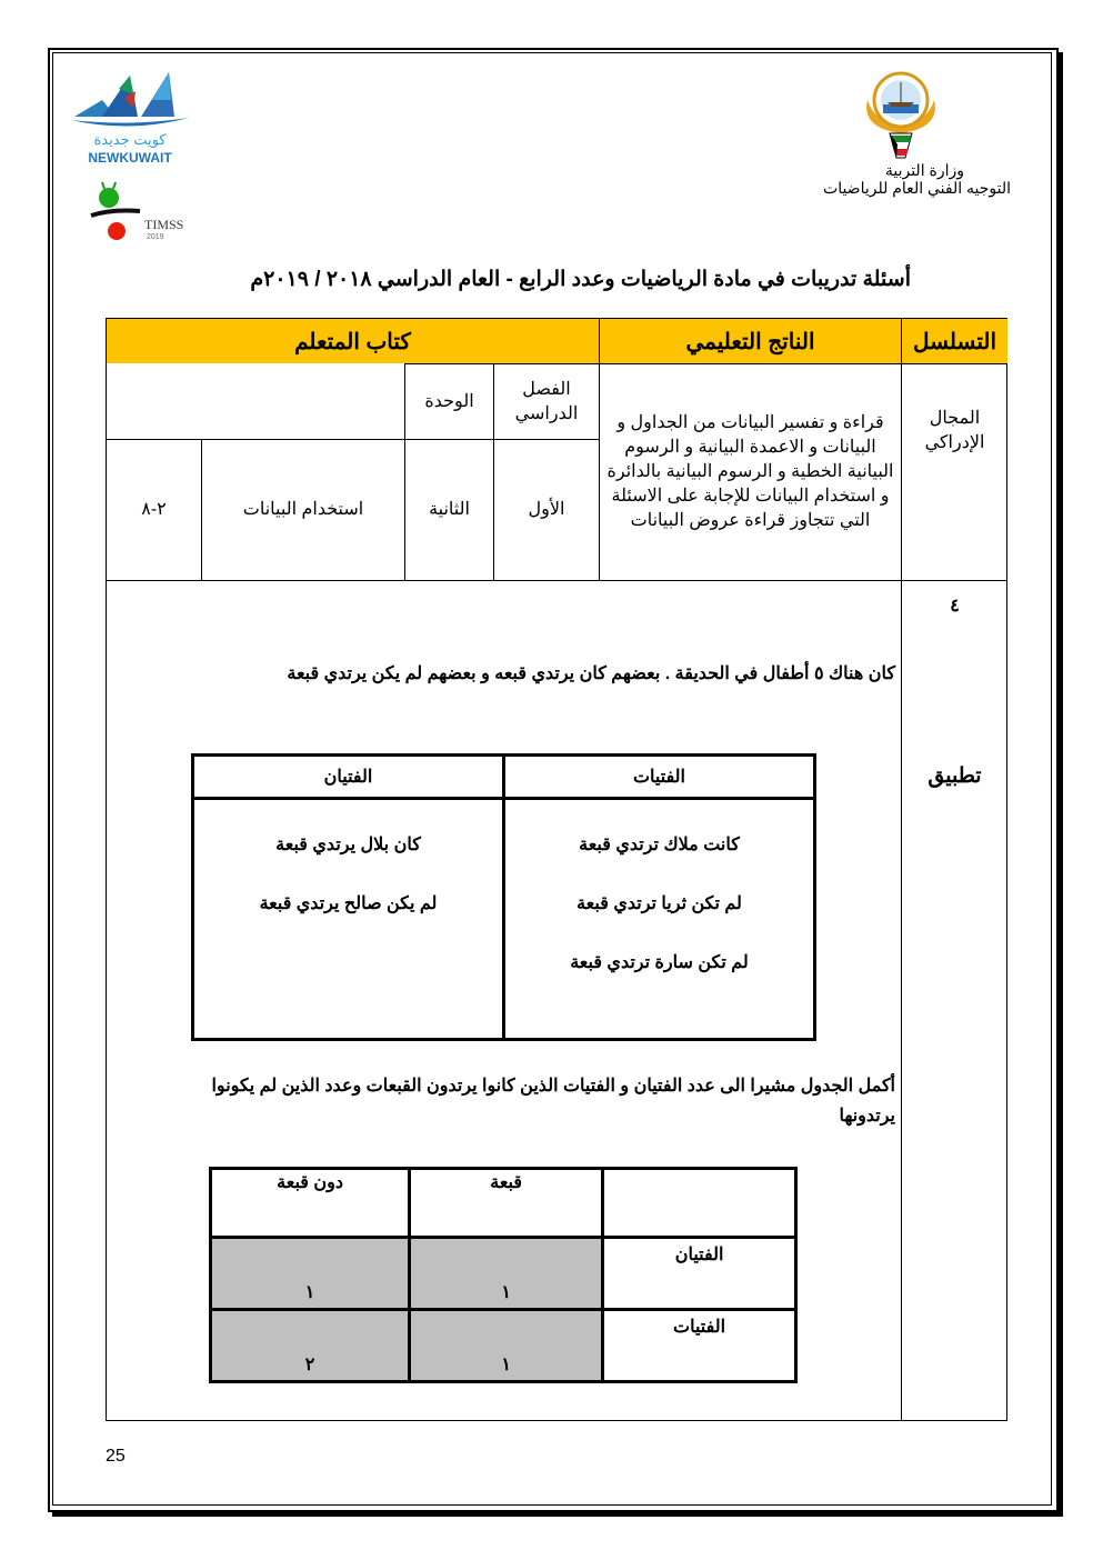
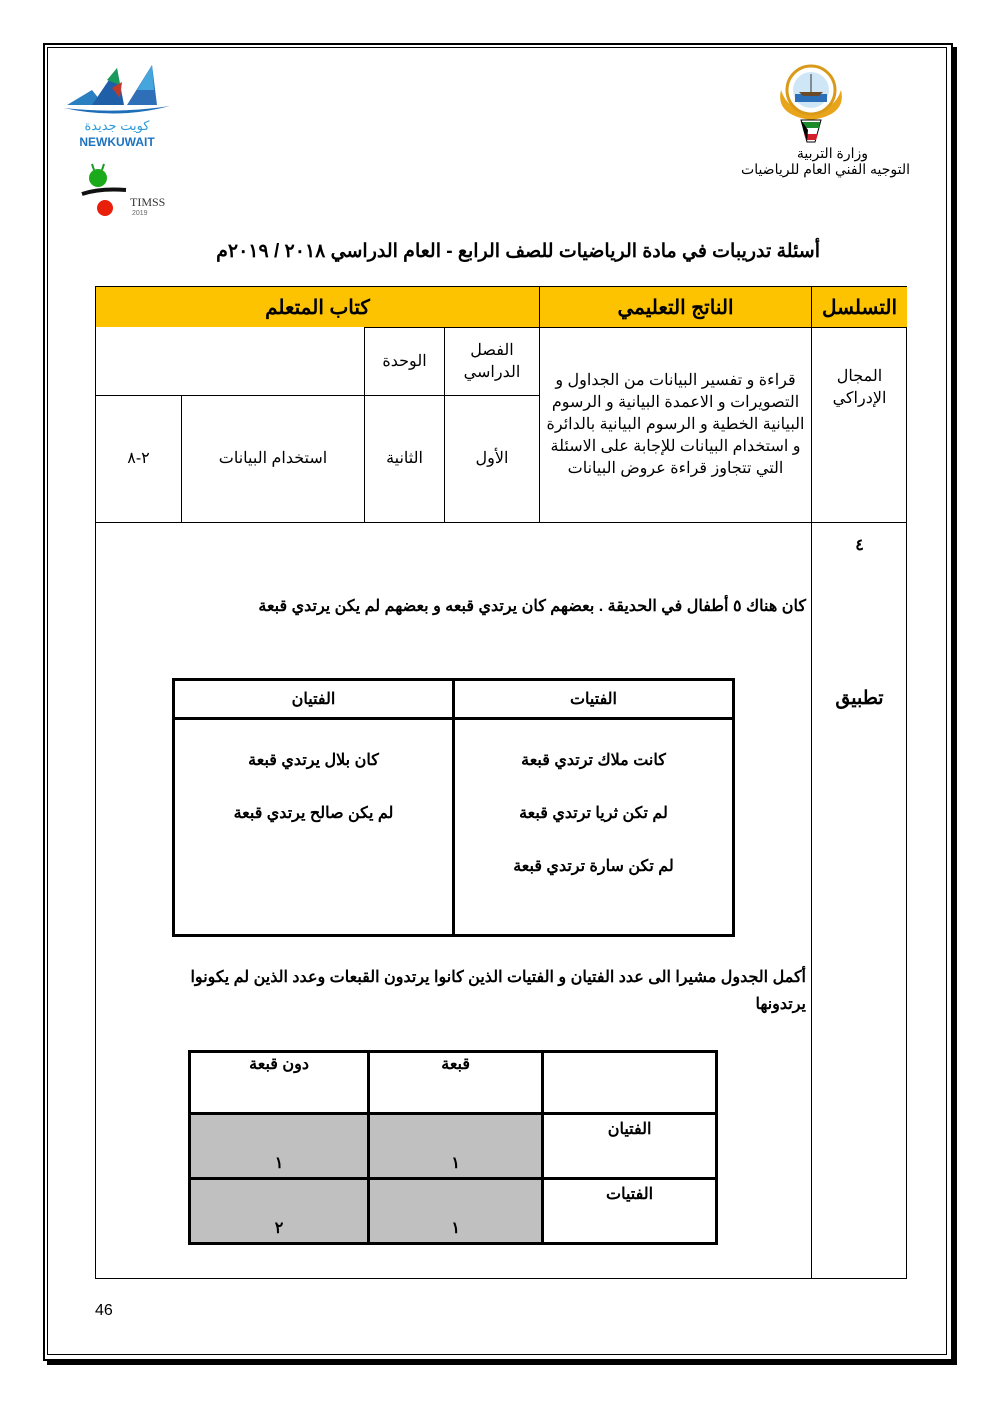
  كويت جديدة
  NEWKUWAIT
  TIMSS
  وزارة التربية
  التوجيه الفني العام للرياضيات
- أسئلة تدريبات في مادة الرياضيات وعدد الرابع - العام الدراسي ٢٠١٨ / ٢٠١٩م
+ أسئلة تدريبات في مادة الرياضيات للصف الرابع - العام الدراسي ٢٠١٨ / ٢٠١٩م
  التسلسل
  الناتج التعليمي
  كتاب المتعلم
  المجال الإدراكي
- قراءة و تفسير البيانات من الجداول و البيانات و الاعمدة البيانية و الرسوم البيانية الخطية و الرسوم البيانية بالدائرة و استخدام البيانات للإجابة على الاسئلة التي تتجاوز قراءة عروض البيانات
+ قراءة و تفسير البيانات من الجداول و التصويرات و الاعمدة البيانية و الرسوم البيانية الخطية و الرسوم البيانية بالدائرة و استخدام البيانات للإجابة على الاسئلة التي تتجاوز قراءة عروض البيانات
  الفصل الدراسي
  الوحدة
  الأول
  الثانية
  استخدام البيانات
  ٢-٨
  ٤
  تطبيق
  كان هناك ٥ أطفال في الحديقة . بعضهم كان يرتدي قبعه و بعضهم لم يكن يرتدي قبعة
  الفتيات	الفتيان
  كانت ملاك ترتدي قبعة لم تكن ثريا ترتدي قبعة لم تكن سارة ترتدي قبعة	كان بلال يرتدي قبعة لم يكن صالح يرتدي قبعة
  أكمل الجدول مشيرا الى عدد الفتيان و الفتيات الذين كانوا يرتدون القبعات وعدد الذين لم يكونوا يرتدونها
  	قبعة	دون قبعة
  الفتيان	١	١
  الفتيات	١	٢
- 25
+ 46
